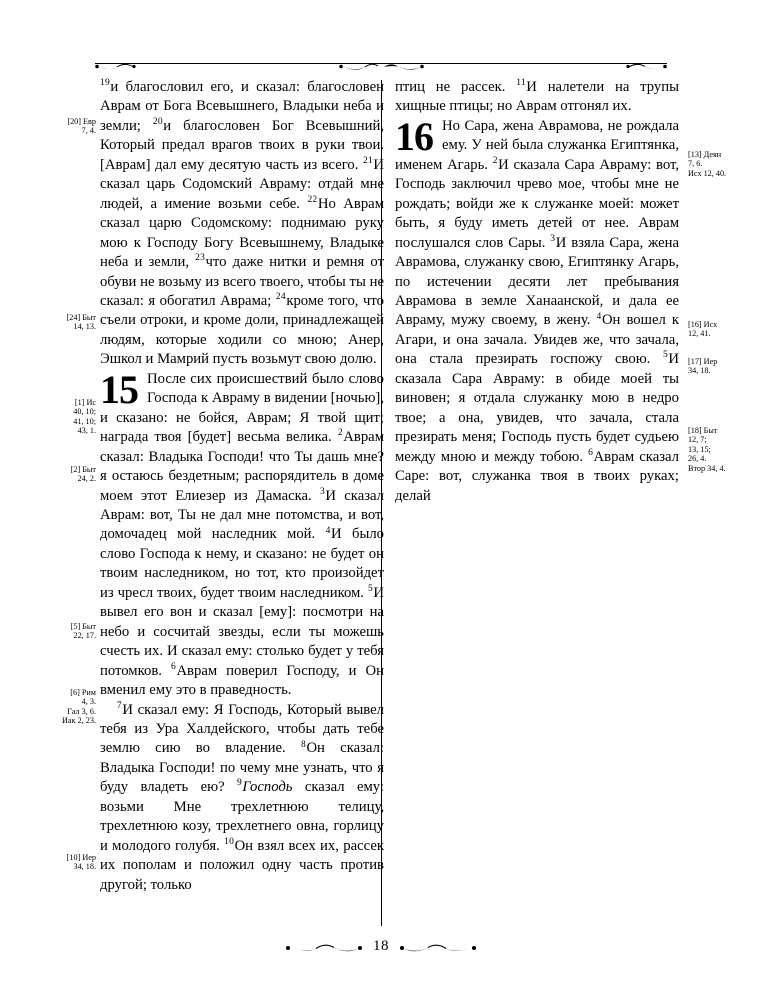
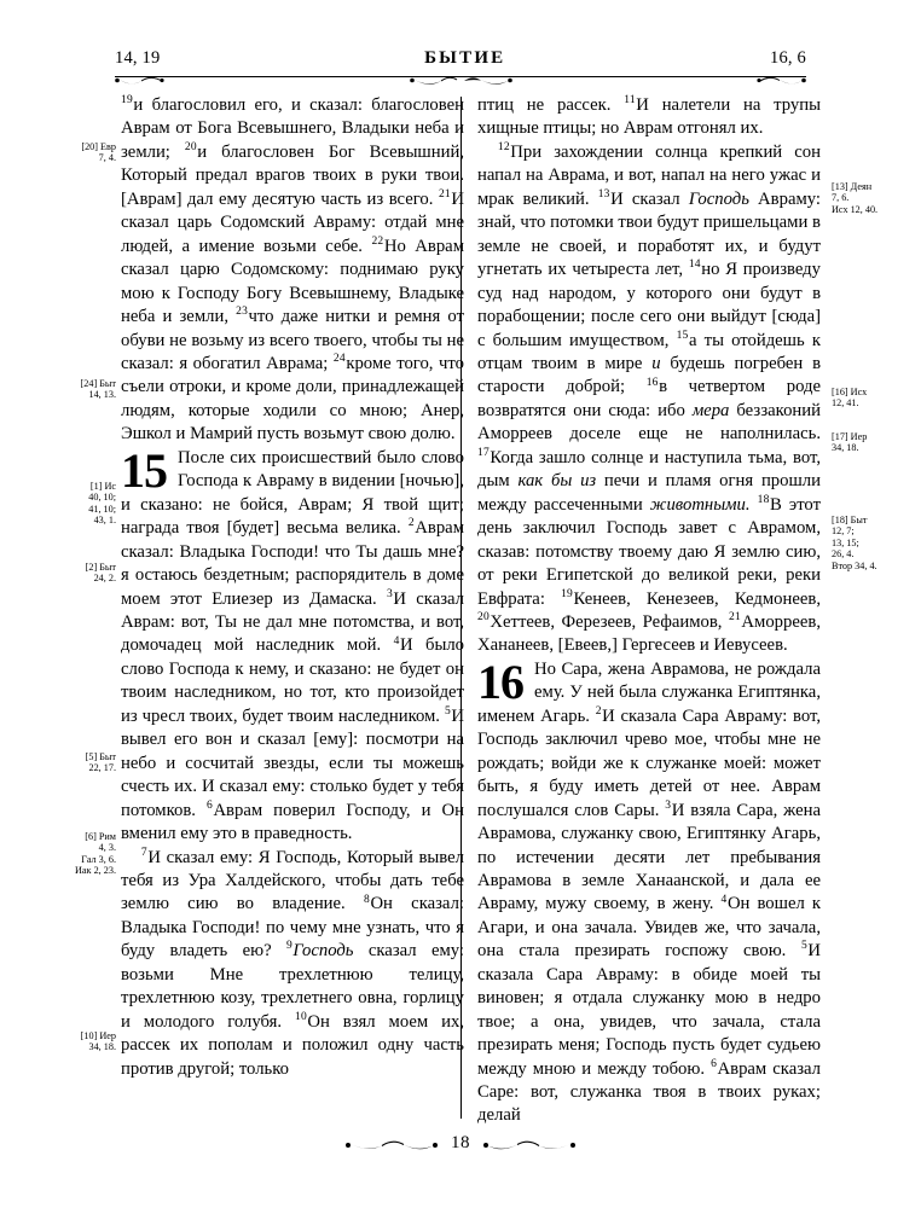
+ 14, 19
+ БЫТИЕ
+ 16, 6
  19и благословил его, и сказал: благословен Аврам от Бога Всевышнего, Владыки неба и земли; 20и благословен Бог Всевышний, Который предал врагов твоих в руки твои. [Аврам] дал ему десятую часть из всего. 21И сказал царь Содомский Авраму: отдай мне людей, а имение возьми себе. 22Но Аврам сказал царю Содомскому: поднимаю руку мою к Господу Богу Всевышнему, Владыке неба и земли, 23что даже нитки и ремня от обуви не возьму из всего твоего, чтобы ты не сказал: я обогатил Аврама; 24кроме того, что съели отроки, и кроме доли, принадлежащей людям, которые ходили со мною; Анер, Эшкол и Мамрий пусть возьмут свою долю.
  15
  После сих происшествий было слово Господа к Авраму в видении [ночью], и сказано: не бойся, Аврам; Я твой щит; награда твоя [будет] весьма велика. 2Аврам сказал: Владыка Господи! что Ты дашь мне? я остаюсь бездетным; распорядитель в доме моем этот Елиезер из Дамаска. 3И сказал Аврам: вот, Ты не дал мне потомства, и вот, домочадец мой наследник мой. 4И было слово Господа к нему, и сказано: не будет он твоим наследником, но тот, кто произойдет из чресл твоих, будет твоим наследником. 5И вывел его вон и сказал [ему]: посмотри на небо и сосчитай звезды, если ты можешь счесть их. И сказал ему: столько будет у тебя потомков. 6Аврам поверил Господу, и Он вменил ему это в праведность.
- 7И сказал ему: Я Господь, Который вывел тебя из Ура Халдейского, чтобы дать тебе землю сию во владение. 8Он сказал: Владыка Господи! по чему мне узнать, что я буду владеть ею? 9Господь сказал ему: возьми Мне трехлетнюю телицу, трехлетнюю козу, трехлетнего овна, горлицу и молодого голубя. 10Он взял всех их, рассек их пополам и положил одну часть против другой; только
+ 7И сказал ему: Я Господь, Который вывел тебя из Ура Халдейского, чтобы дать тебе землю сию во владение. 8Он сказал: Владыка Господи! по чему мне узнать, что я буду владеть ею? 9Господь сказал ему: возьми Мне трехлетнюю телицу, трехлетнюю козу, трехлетнего овна, горлицу и молодого голубя. 10Он взял моем их, рассек их пополам и положил одну часть против другой; только
  птиц не рассек. 11И налетели на трупы хищные птицы; но Аврам отгонял их.
+ 12При захождении солнца крепкий сон напал на Аврама, и вот, напал на него ужас и мрак великий. 13И сказал Господь Авраму: знай, что потомки твои будут пришельцами в земле не своей, и поработят их, и будут угнетать их четыреста лет, 14но Я произведу суд над народом, у которого они будут в порабощении; после сего они выйдут [сюда] с большим имуществом, 15а ты отойдешь к отцам твоим в мире и будешь погребен в старости доброй; 16в четвертом роде возвратятся они сюда: ибо мера беззаконий Аморреев доселе еще не наполнилась. 17Когда зашло солнце и наступила тьма, вот, дым как бы из печи и пламя огня прошли между рассеченными животными. 18В этот день заключил Господь завет с Аврамом, сказав: потомству твоему даю Я землю сию, от реки Египетской до великой реки, реки Евфрата: 19Кенеев, Кенезеев, Кедмонеев, 20Хеттеев, Ферезеев, Рефаимов, 21Аморреев, Хананеев, [Евеев,] Гергесеев и Иевусеев.
  16
  Но Сара, жена Аврамова, не рождала ему. У ней была служанка Египтянка, именем Агарь. 2И сказала Сара Авраму: вот, Господь заключил чрево мое, чтобы мне не рождать; войди же к служанке моей: может быть, я буду иметь детей от нее. Аврам послушался слов Сары. 3И взяла Сара, жена Аврамова, служанку свою, Египтянку Агарь, по истечении десяти лет пребывания Аврамова в земле Ханаанской, и дала ее Авраму, мужу своему, в жену. 4Он вошел к Агари, и она зачала. Увидев же, что зачала, она стала презирать госпожу свою. 5И сказала Сара Авраму: в обиде моей ты виновен; я отдала служанку мою в недро твое; а она, увидев, что зачала, стала презирать меня; Господь пусть будет судьею между мною и между тобою. 6Аврам сказал Саре: вот, служанка твоя в твоих руках; делай
  [20] Евр
  7, 4.
  [24] Быт
  14, 13.
  [1] Ис
  40, 10;
  41, 10;
  43, 1.
  [2] Быт
  24, 2.
  [5] Быт
  22, 17.
  [6] Рим
  4, 3.
  Гал 3, 6.
  Иак 2, 23.
  [10] Иер
  34, 18.
  [13] Деян
  7, 6.
  Исх 12, 40.
  [16] Исх
  12, 41.
  [17] Иер
  34, 18.
  [18] Быт
  12, 7;
  13, 15;
  26, 4.
  Втор 34, 4.
  18
